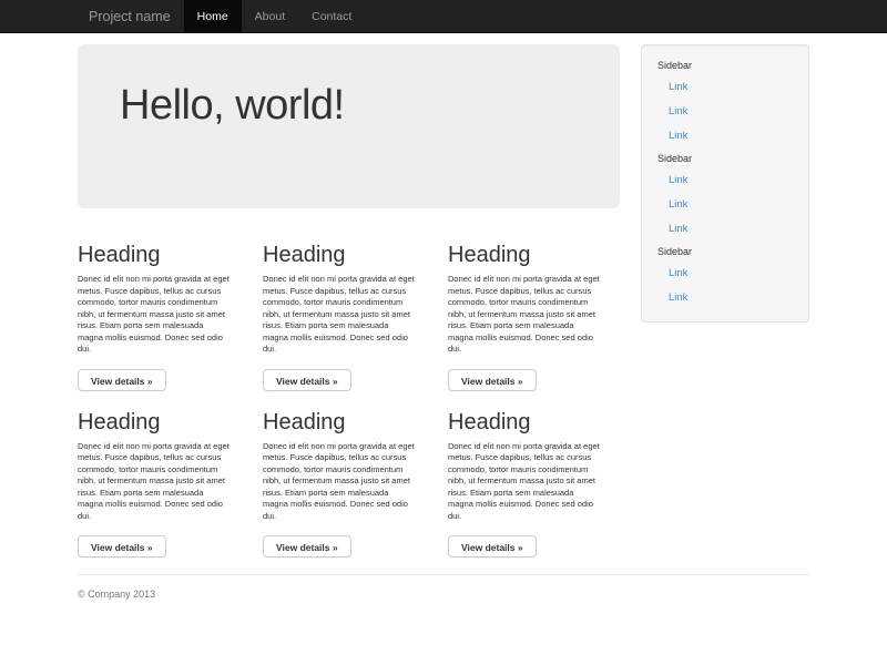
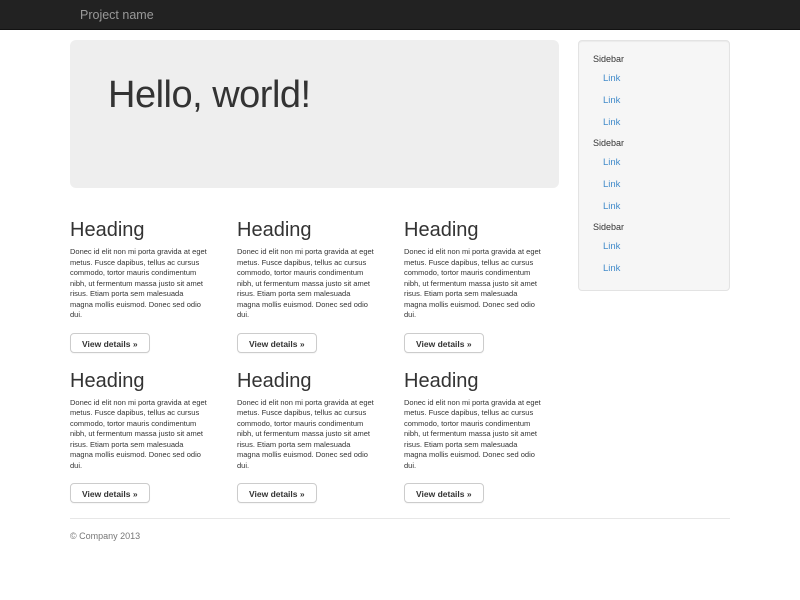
  Project name
- Home
- About
- Contact
  Hello, world!
  Heading
  Donec id elit non mi porta gravida at eget
  metus. Fusce dapibus, tellus ac cursus
  commodo, tortor mauris condimentum
  nibh, ut fermentum massa justo sit amet
  risus. Etiam porta sem malesuada
  magna mollis euismod. Donec sed odio
  dui.
  View details »
  Heading
  Donec id elit non mi porta gravida at eget
  metus. Fusce dapibus, tellus ac cursus
  commodo, tortor mauris condimentum
  nibh, ut fermentum massa justo sit amet
  risus. Etiam porta sem malesuada
  magna mollis euismod. Donec sed odio
  dui.
  View details »
  Heading
  Donec id elit non mi porta gravida at eget
  metus. Fusce dapibus, tellus ac cursus
  commodo, tortor mauris condimentum
  nibh, ut fermentum massa justo sit amet
  risus. Etiam porta sem malesuada
  magna mollis euismod. Donec sed odio
  dui.
  View details »
  Heading
  Donec id elit non mi porta gravida at eget
  metus. Fusce dapibus, tellus ac cursus
  commodo, tortor mauris condimentum
  nibh, ut fermentum massa justo sit amet
  risus. Etiam porta sem malesuada
  magna mollis euismod. Donec sed odio
  dui.
  View details »
  Heading
  Donec id elit non mi porta gravida at eget
  metus. Fusce dapibus, tellus ac cursus
  commodo, tortor mauris condimentum
  nibh, ut fermentum massa justo sit amet
  risus. Etiam porta sem malesuada
  magna mollis euismod. Donec sed odio
  dui.
  View details »
  Heading
  Donec id elit non mi porta gravida at eget
  metus. Fusce dapibus, tellus ac cursus
  commodo, tortor mauris condimentum
  nibh, ut fermentum massa justo sit amet
  risus. Etiam porta sem malesuada
  magna mollis euismod. Donec sed odio
  dui.
  View details »
  Sidebar
  Link
  Link
  Link
  Sidebar
  Link
  Link
  Link
  Sidebar
  Link
  Link
  © Company 2013
